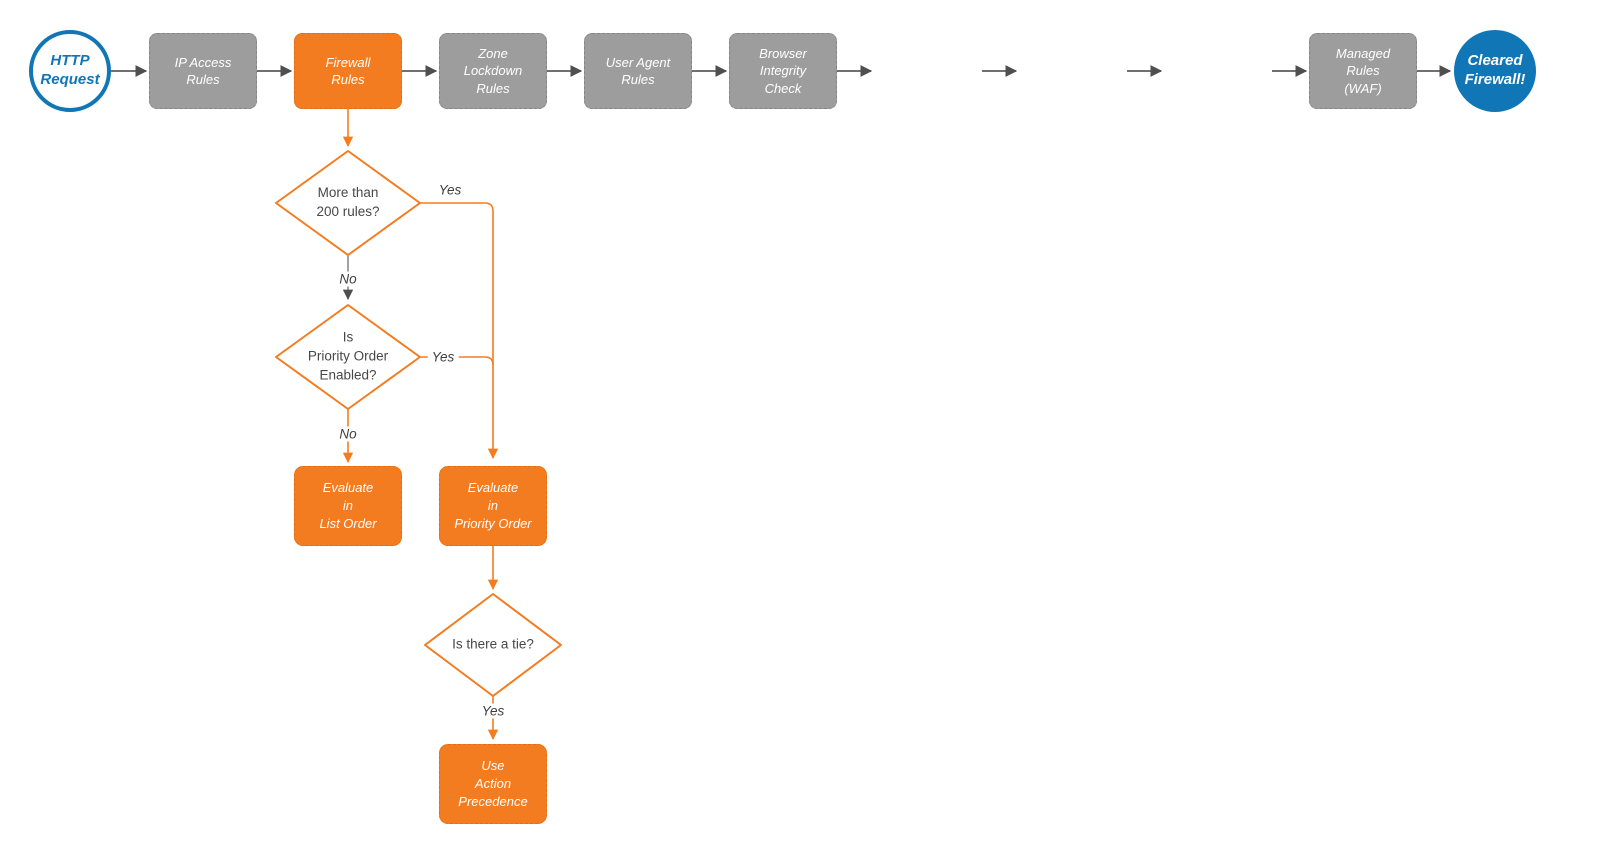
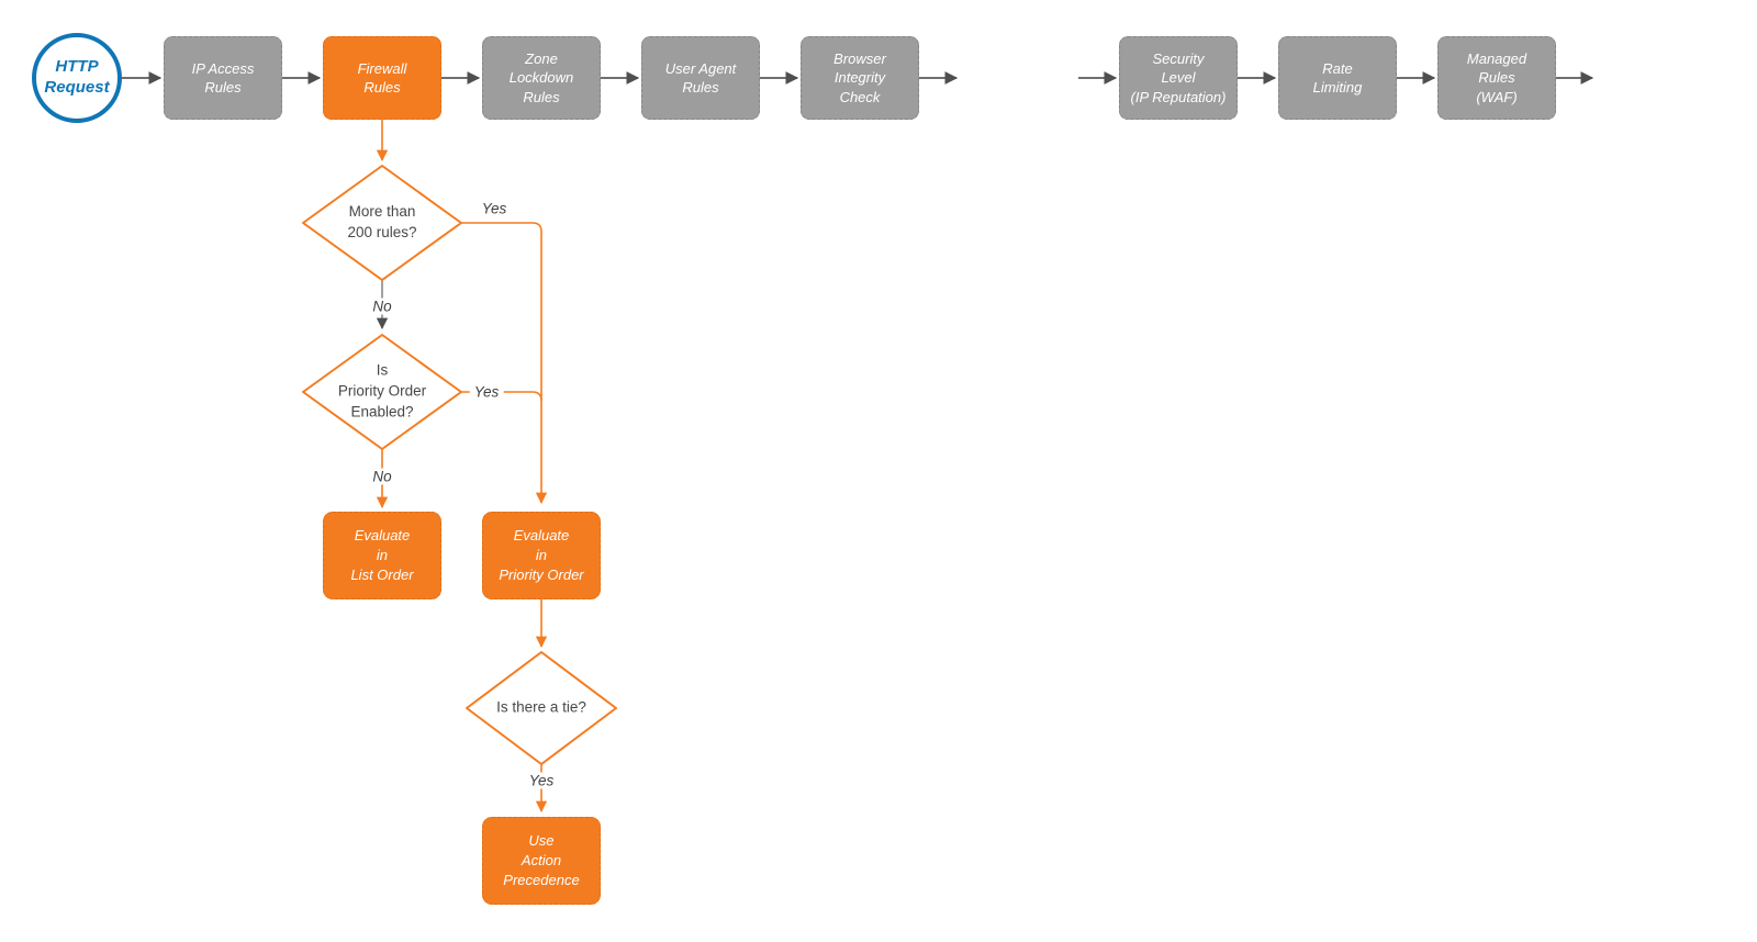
  HTTP
  Request
  IP Access
  Rules
  Firewall
  Rules
  Zone
  Lockdown
  Rules
  User Agent
  Rules
  Browser
  Integrity
  Check
+ Security
+ Level
+ (IP Reputation)
+ Rate
+ Limiting
  Managed
  Rules
  (WAF)
- Cleared
- Firewall!
  More than
  200 rules?
  Is
  Priority Order
  Enabled?
  Is there a tie?
  Evaluate
  in
  List Order
  Evaluate
  in
  Priority Order
  Use
  Action
  Precedence
  Yes
  No
  Yes
  No
  Yes
